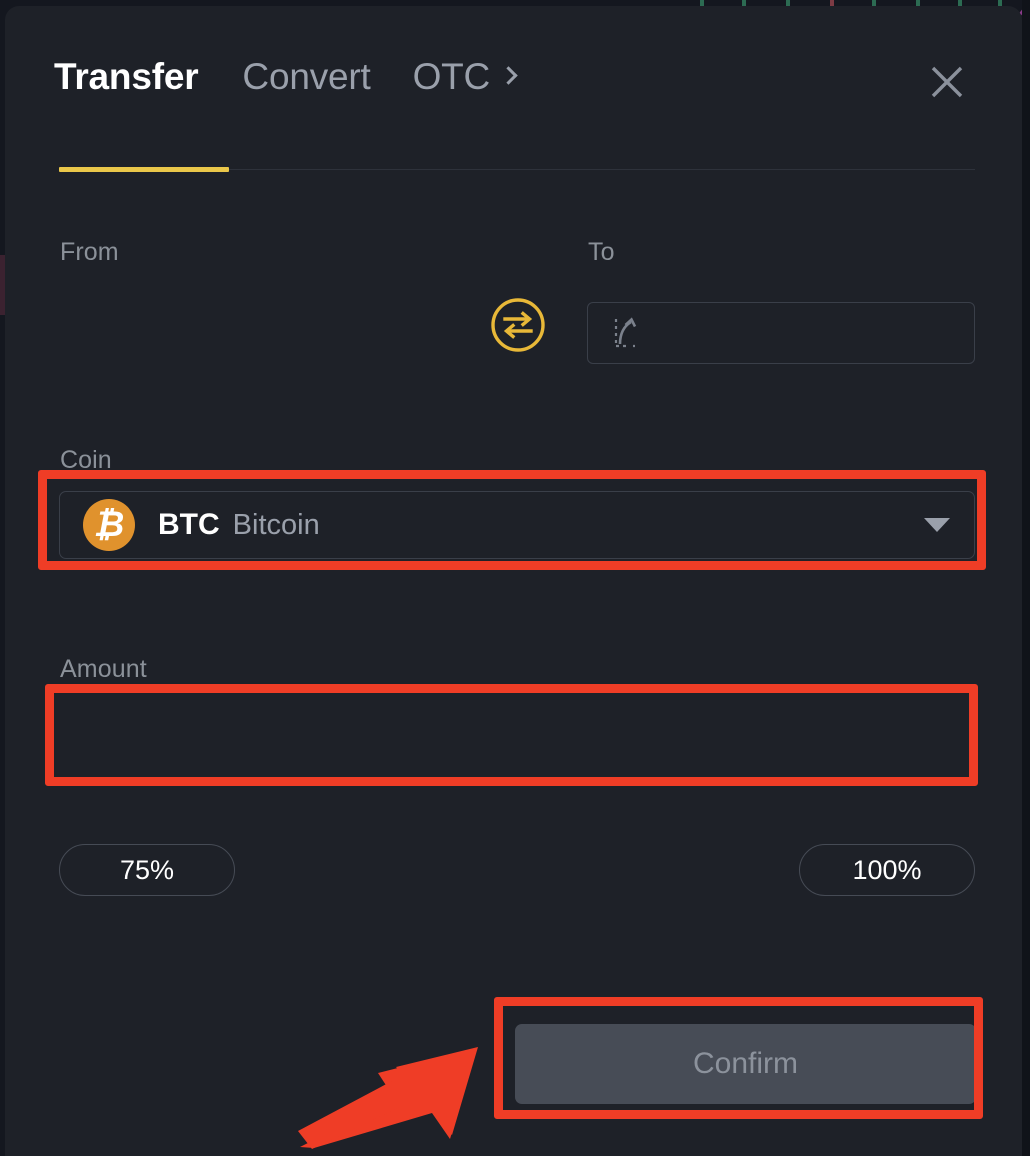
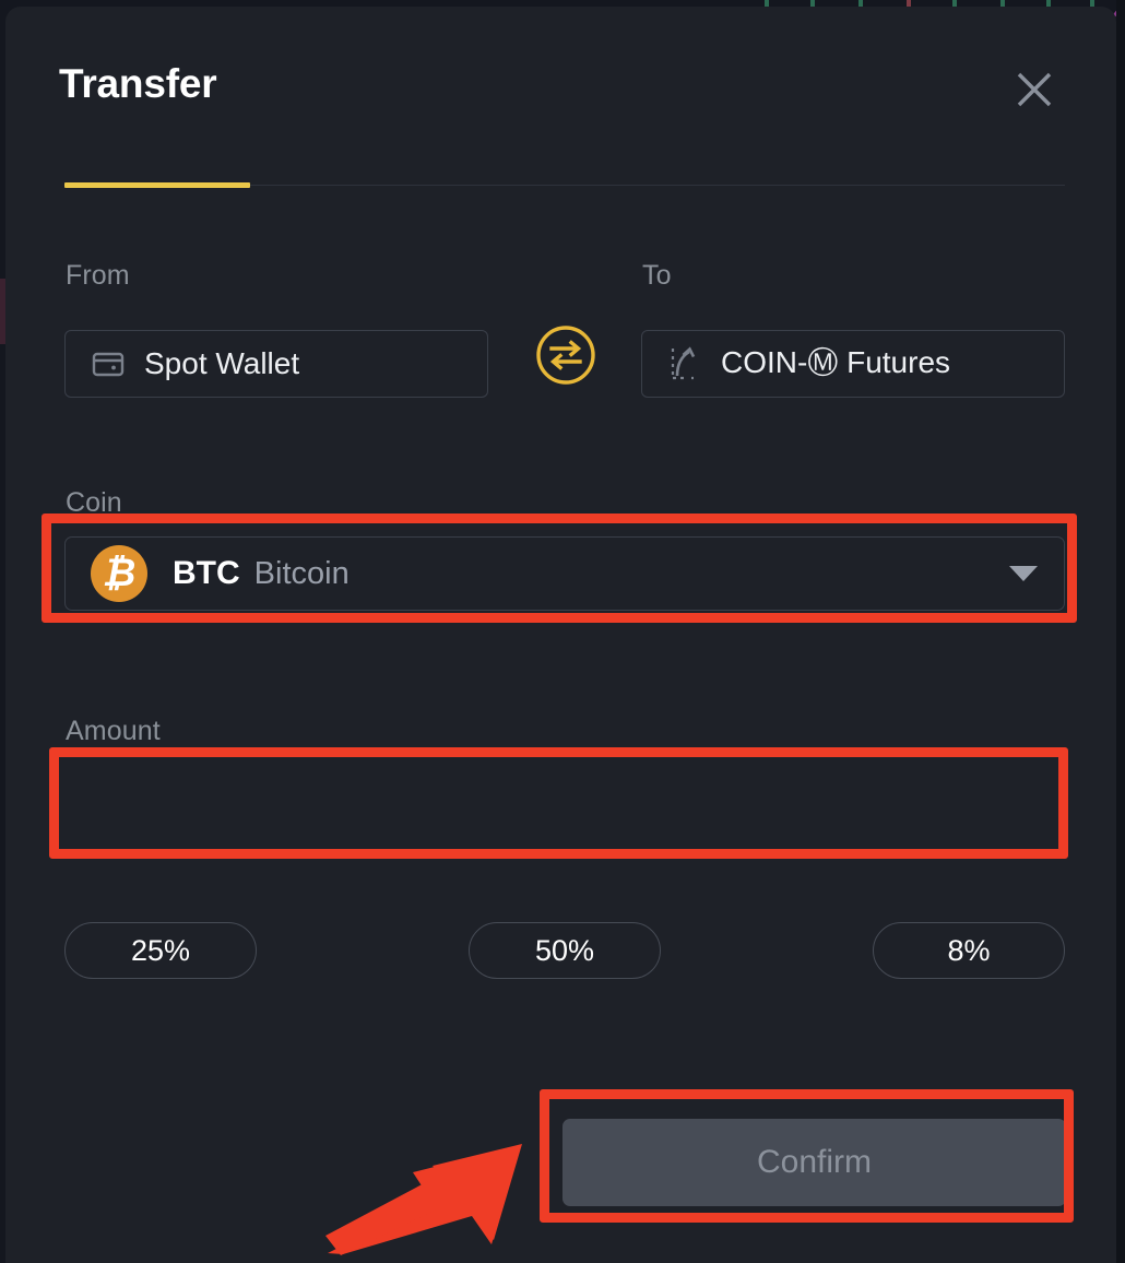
  Transfer
- Convert
- OTC
  From
  To
+ Spot Wallet
+ COIN-Ⓜ Futures
  Coin
  ₿
  BTC
  Bitcoin
  Amount
+ 25%
+ 50%
- 75%
+ 8%
- 100%
  Confirm
